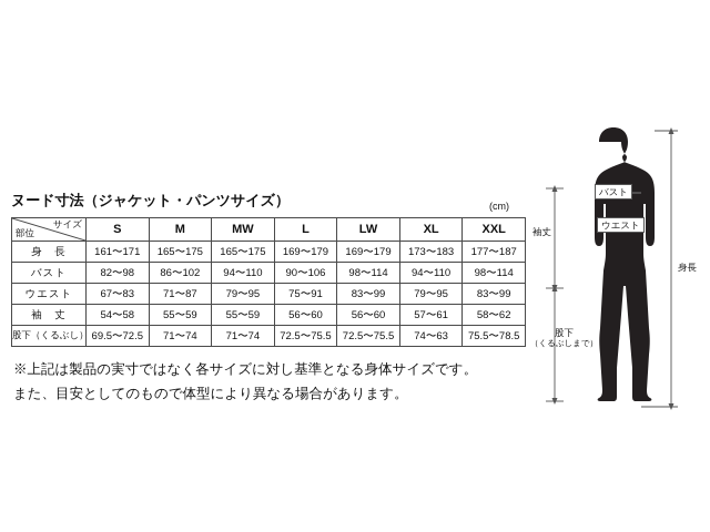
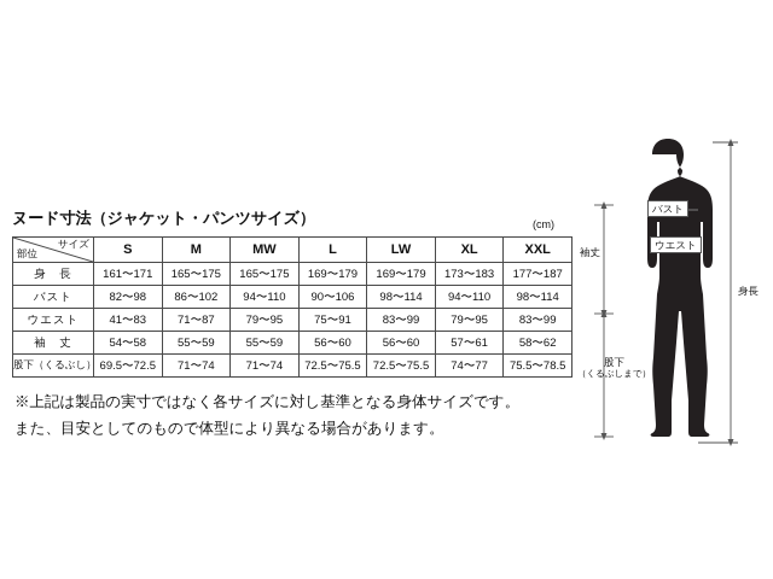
  ヌード寸法（ジャケット・パンツサイズ）
  (cm)
  サイズ 部位	S	M	MW	L	LW	XL	XXL
  身 長	161〜171	165〜175	165〜175	169〜179	169〜179	173〜183	177〜187
  バスト	82〜98	86〜102	94〜110	90〜106	98〜114	94〜110	98〜114
- ウエスト	67〜83	71〜87	79〜95	75〜91	83〜99	79〜95	83〜99
+ ウエスト	41〜83	71〜87	79〜95	75〜91	83〜99	79〜95	83〜99
  袖 丈	54〜58	55〜59	55〜59	56〜60	56〜60	57〜61	58〜62
- 股下（くるぶし）	69.5〜72.5	71〜74	71〜74	72.5〜75.5	72.5〜75.5	74〜63	75.5〜78.5
+ 股下（くるぶし）	69.5〜72.5	71〜74	71〜74	72.5〜75.5	72.5〜75.5	74〜77	75.5〜78.5
  ※上記は製品の実寸ではなく各サイズに対し基準となる身体サイズです。
  また、目安としてのもので体型により異なる場合があります。
  バスト
  ウエスト
  袖丈
  身長
  股下
  （くるぶしまで）
